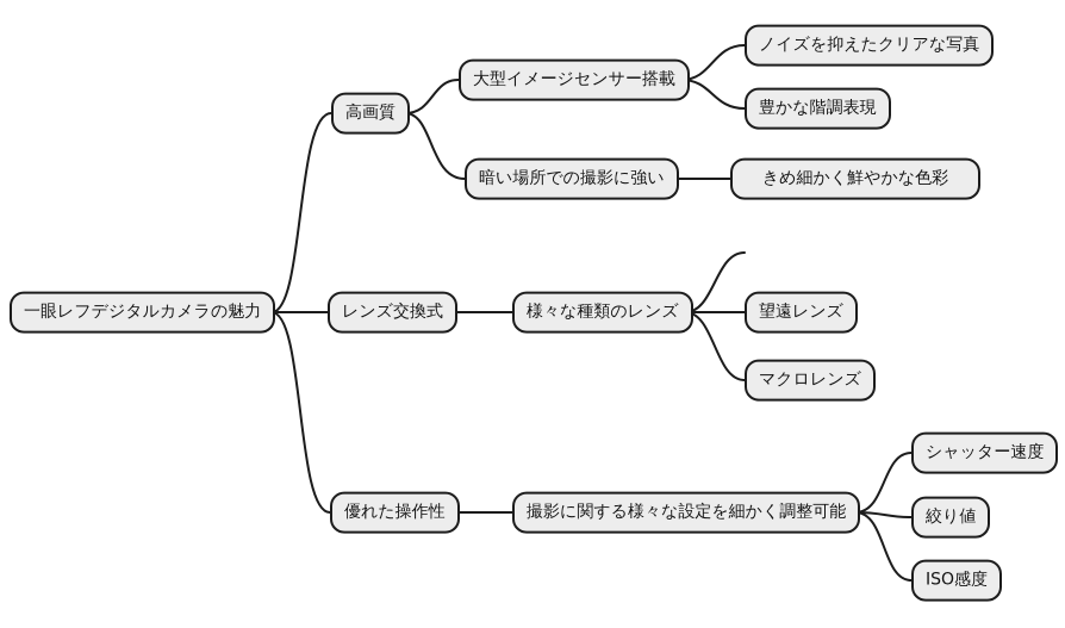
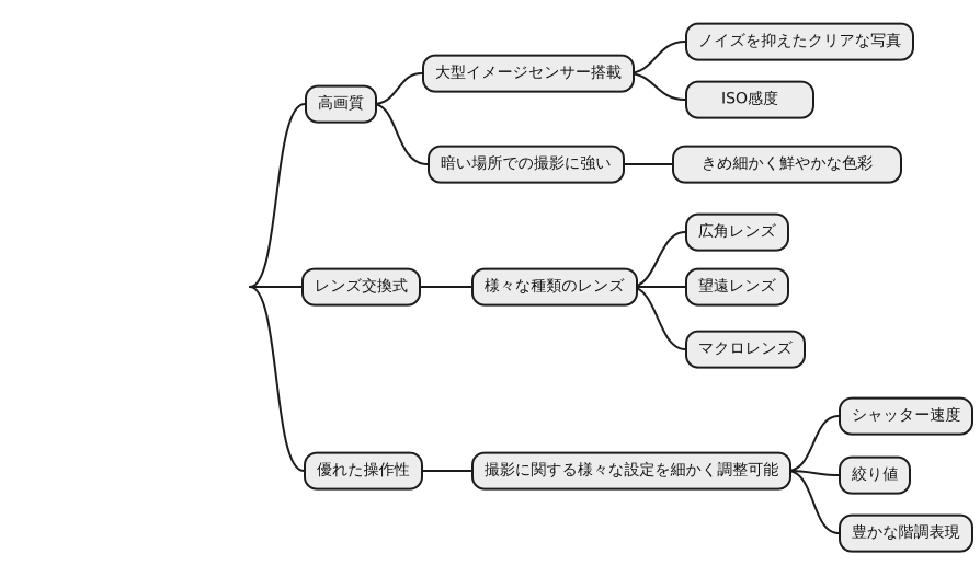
- 一眼レフデジタルカメラの魅力
  高画質
  大型イメージセンサー搭載
  ノイズを抑えたクリアな写真
- 豊かな階調表現
+ ISO感度
  暗い場所での撮影に強い
  きめ細かく鮮やかな色彩
  レンズ交換式
  様々な種類のレンズ
+ 広角レンズ
  望遠レンズ
  マクロレンズ
  優れた操作性
  撮影に関する様々な設定を細かく調整可能
  シャッター速度
  絞り値
- ISO感度
+ 豊かな階調表現
